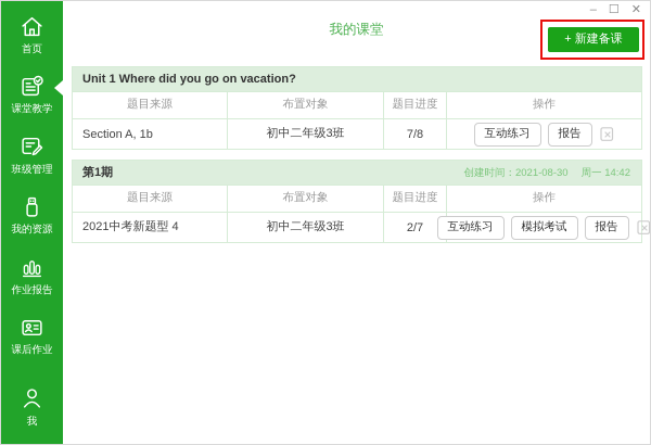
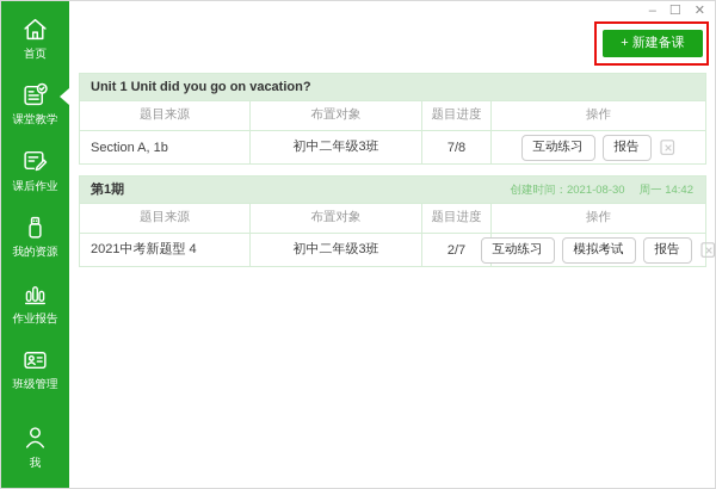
  首页
  课堂教学
- 班级管理
+ 课后作业
  我的资源
  作业报告
- 课后作业
+ 班级管理
  我
  –
  ☐
  ✕
- 我的课堂
  + 新建备课
- Unit 1 Where did you go on vacation?
+ Unit 1 Unit did you go on vacation?
  题目来源	布置对象	题目进度	操作
  Section A, 1b	初中二年级3班	7/8	互动练习 报告
  第1期
  创建时间：2021-08-30
  周一 14:42
  题目来源	布置对象	题目进度	操作
  2021中考新题型 4	初中二年级3班	2/7	互动练习 模拟考试 报告
